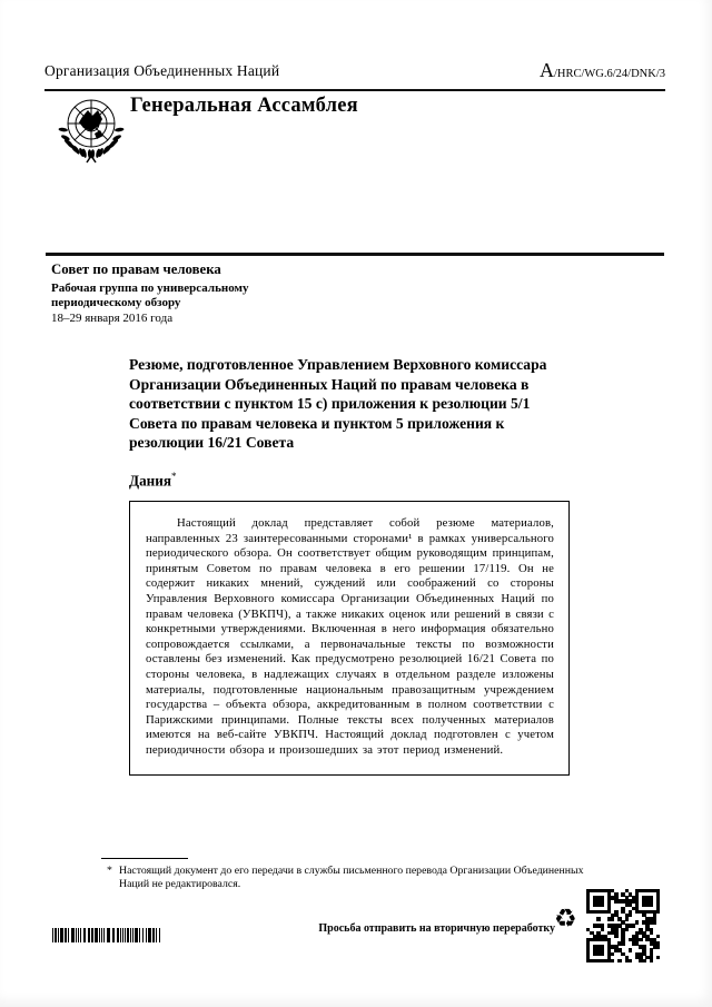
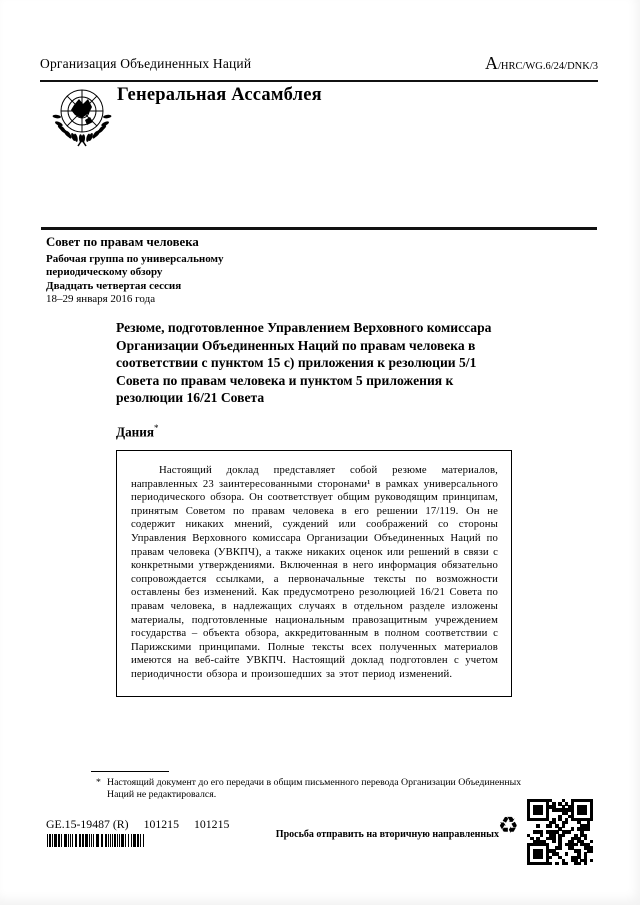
  Организация Объединенных Наций
  A/HRC/WG.6/24/DNK/3
  Генеральная Ассамблея
  Совет по правам человека
  Рабочая группа по универсальному периодическому обзору
+ Двадцать четвертая сессия
  18–29 января 2016 года
  Резюме, подготовленное Управлением Верховного комиссара Организации Объединенных Наций по правам человека в соответствии с пунктом 15 c) приложения к резолюции 5/1 Совета по правам человека и пунктом 5 приложения к резолюции 16/21 Совета
  Дания*
- Настоящий доклад представляет собой резюме материалов, направленных 23 заинтересованными сторонами¹ в рамках универсального периодического обзора. Он соответствует общим руководящим принципам, принятым Советом по правам человека в его решении 17/119. Он не содержит никаких мнений, суждений или соображений со стороны Управления Верховного комиссара Организации Объединенных Наций по правам человека (УВКПЧ), а также никаких оценок или решений в связи с конкретными утверждениями. Включенная в него информация обязательно сопровождается ссылками, а первоначальные тексты по возможности оставлены без изменений. Как предусмотрено резолюцией 16/21 Совета по стороны человека, в надлежащих случаях в отдельном разделе изложены материалы, подготовленные национальным правозащитным учреждением государства – объекта обзора, аккредитованным в полном соответствии с Парижскими принципами. Полные тексты всех полученных материалов имеются на веб-сайте УВКПЧ. Настоящий доклад подготовлен с учетом периодичности обзора и произошедших за этот период изменений.
+ Настоящий доклад представляет собой резюме материалов, направленных 23 заинтересованными сторонами¹ в рамках универсального периодического обзора. Он соответствует общим руководящим принципам, принятым Советом по правам человека в его решении 17/119. Он не содержит никаких мнений, суждений или соображений со стороны Управления Верховного комиссара Организации Объединенных Наций по правам человека (УВКПЧ), а также никаких оценок или решений в связи с конкретными утверждениями. Включенная в него информация обязательно сопровождается ссылками, а первоначальные тексты по возможности оставлены без изменений. Как предусмотрено резолюцией 16/21 Совета по правам человека, в надлежащих случаях в отдельном разделе изложены материалы, подготовленные национальным правозащитным учреждением государства – объекта обзора, аккредитованным в полном соответствии с Парижскими принципами. Полные тексты всех полученных материалов имеются на веб-сайте УВКПЧ. Настоящий доклад подготовлен с учетом периодичности обзора и произошедших за этот период изменений.
  *
- Настоящий документ до его передачи в службы письменного перевода Организации Объединенных Наций не редактировался.
+ Настоящий документ до его передачи в общим письменного перевода Организации Объединенных Наций не редактировался.
+ GE.15-19487 (R) 101215 101215
- Просьба отправить на вторичную переработку
+ Просьба отправить на вторичную направленных
  ♻
